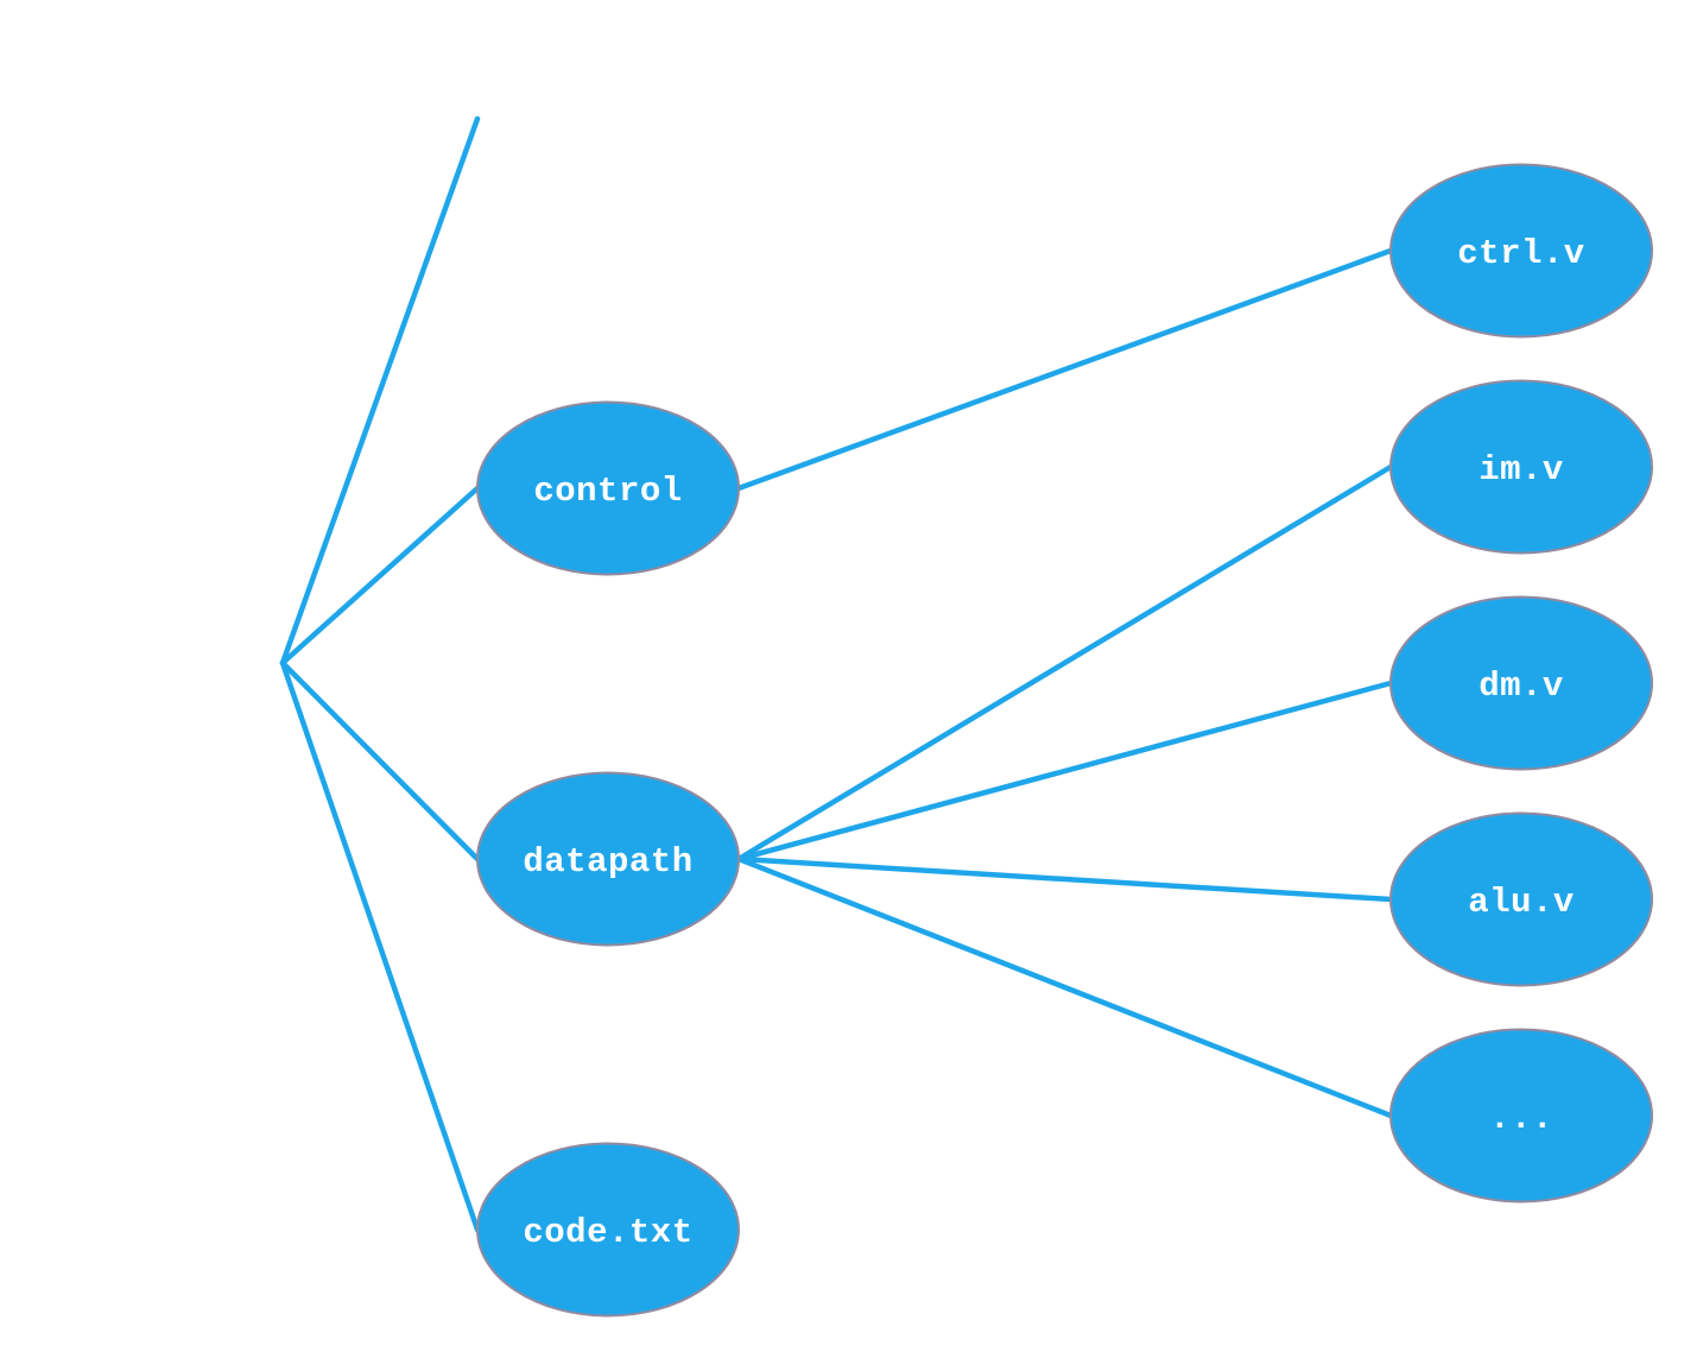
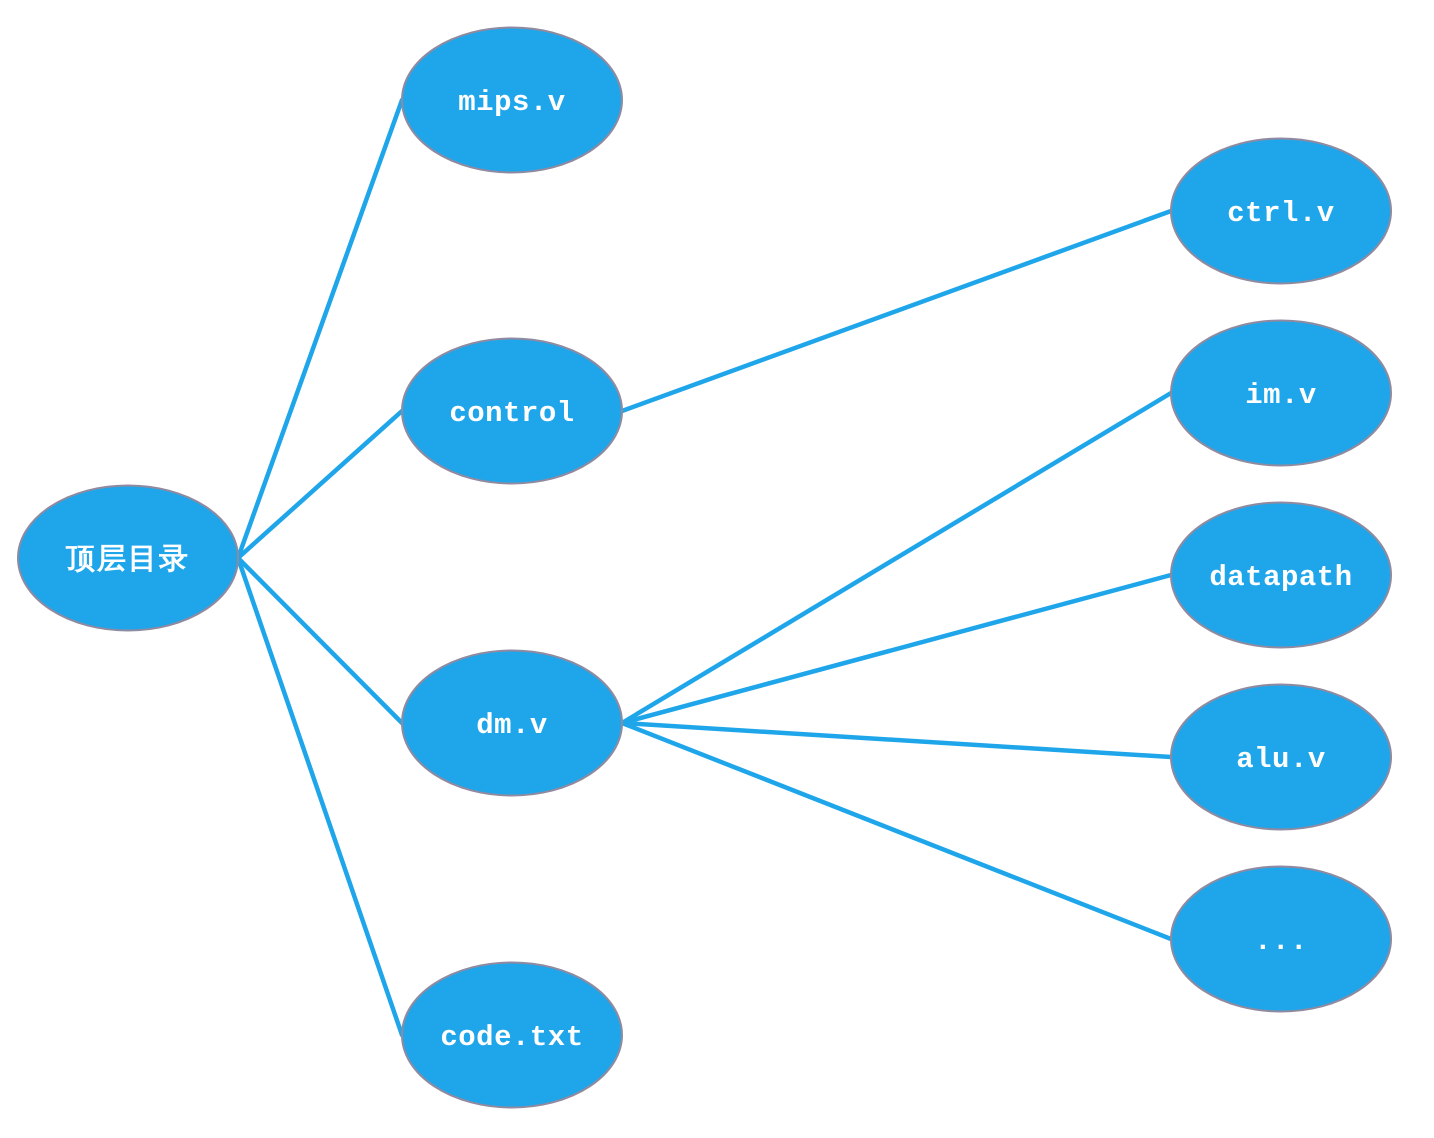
+ 顶层目录
+ mips.v
  control
- datapath
+ dm.v
  code.txt
  ctrl.v
  im.v
- dm.v
+ datapath
  alu.v
  ...
